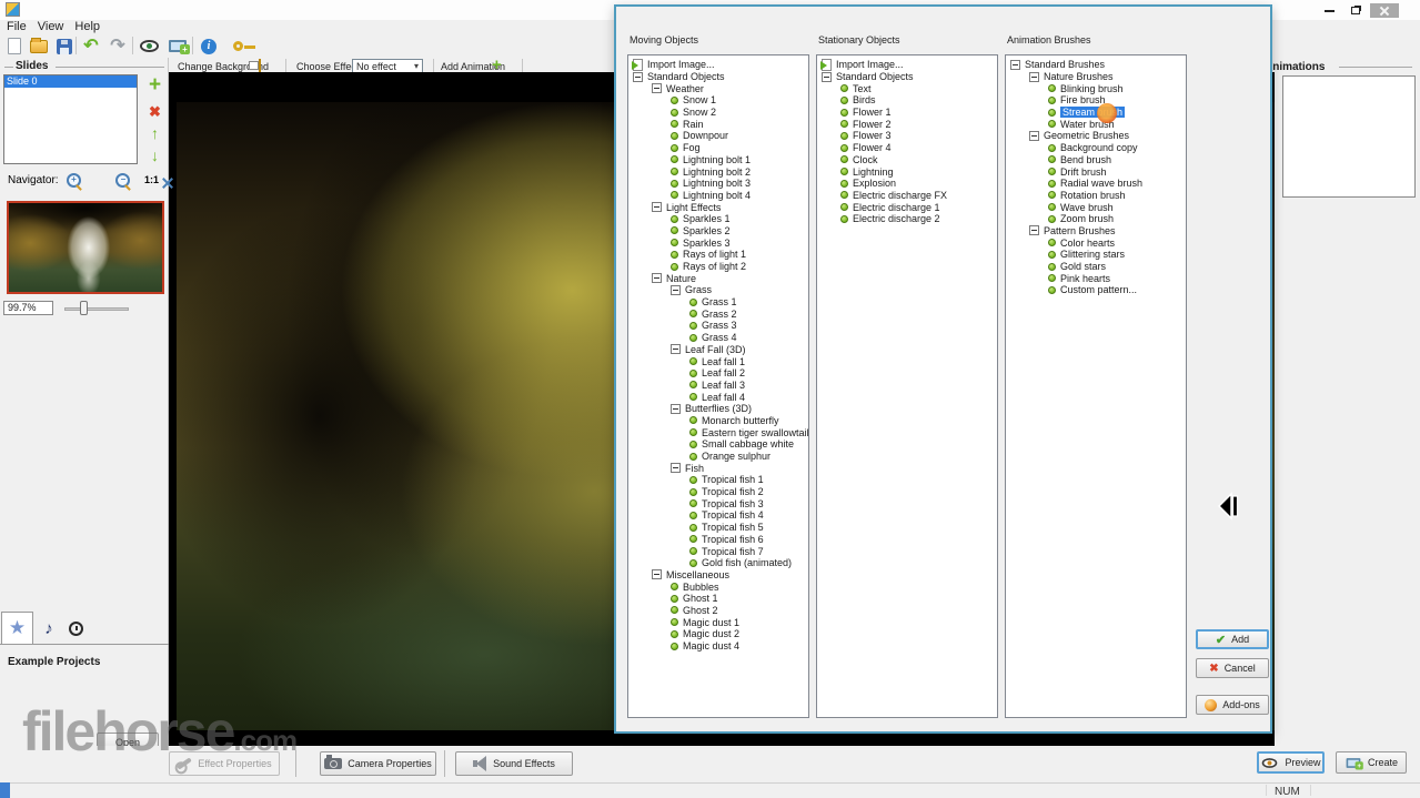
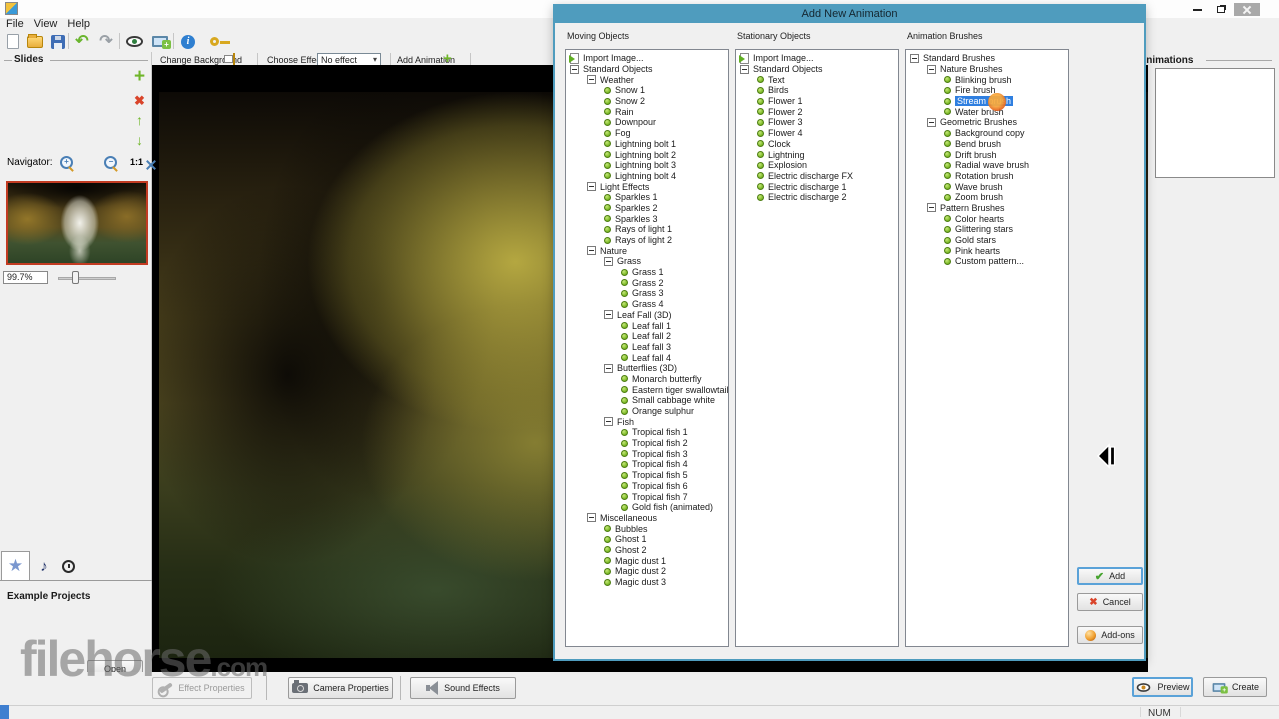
  File
  View
  Help
  ↶
  ↷
  i
  Change Backgrd
  Choose Effe
  No effect
  ▾
  Add Animation
  +
  Slides
- Slide 0
  +
  ✖
  ↑
  ↓
  Navigator:
  1:1
  99.7%
  ★
  ♪
  Example Projects
  Open
  nimations
  Effect Properties
  Camera Properties
  Sound Effects
  Preview
  Create
  NUM
  filehorse.com
+ Add New Animation
  Moving Objects
  Stationary Objects
  Animation Brushes
  Import Image...
  Standard Objects
  Weather
  Snow 1
  Snow 2
  Rain
  Downpour
  Fog
  Lightning bolt 1
  Lightning bolt 2
  Lightning bolt 3
  Lightning bolt 4
  Light Effects
  Sparkles 1
  Sparkles 2
  Sparkles 3
  Rays of light 1
  Rays of light 2
  Nature
  Grass
  Grass 1
  Grass 2
  Grass 3
  Grass 4
  Leaf Fall (3D)
  Leaf fall 1
  Leaf fall 2
  Leaf fall 3
  Leaf fall 4
  Butterflies (3D)
  Monarch butterfly
  Eastern tiger swallowtail
  Small cabbage white
  Orange sulphur
  Fish
  Tropical fish 1
  Tropical fish 2
  Tropical fish 3
  Tropical fish 4
  Tropical fish 5
  Tropical fish 6
  Tropical fish 7
  Gold fish (animated)
  Miscellaneous
  Bubbles
  Ghost 1
  Ghost 2
  Magic dust 1
  Magic dust 2
- Magic dust 4
+ Magic dust 3
  Import Image...
  Standard Objects
  Text
  Birds
  Flower 1
  Flower 2
  Flower 3
  Flower 4
  Clock
  Lightning
  Explosion
  Electric discharge FX
  Electric discharge 1
  Electric discharge 2
  Standard Brushes
  Nature Brushes
  Blinking brush
  Fire brush
  Water brush
  Geometric Brushes
  Background copy
  Bend brush
  Drift brush
  Radial wave brush
  Rotation brush
  Wave brush
  Zoom brush
  Pattern Brushes
  Color hearts
  Glittering stars
  Gold stars
  Pink hearts
  Custom pattern...
  ✔
  Add
  ✖
  Cancel
  Add-ons
